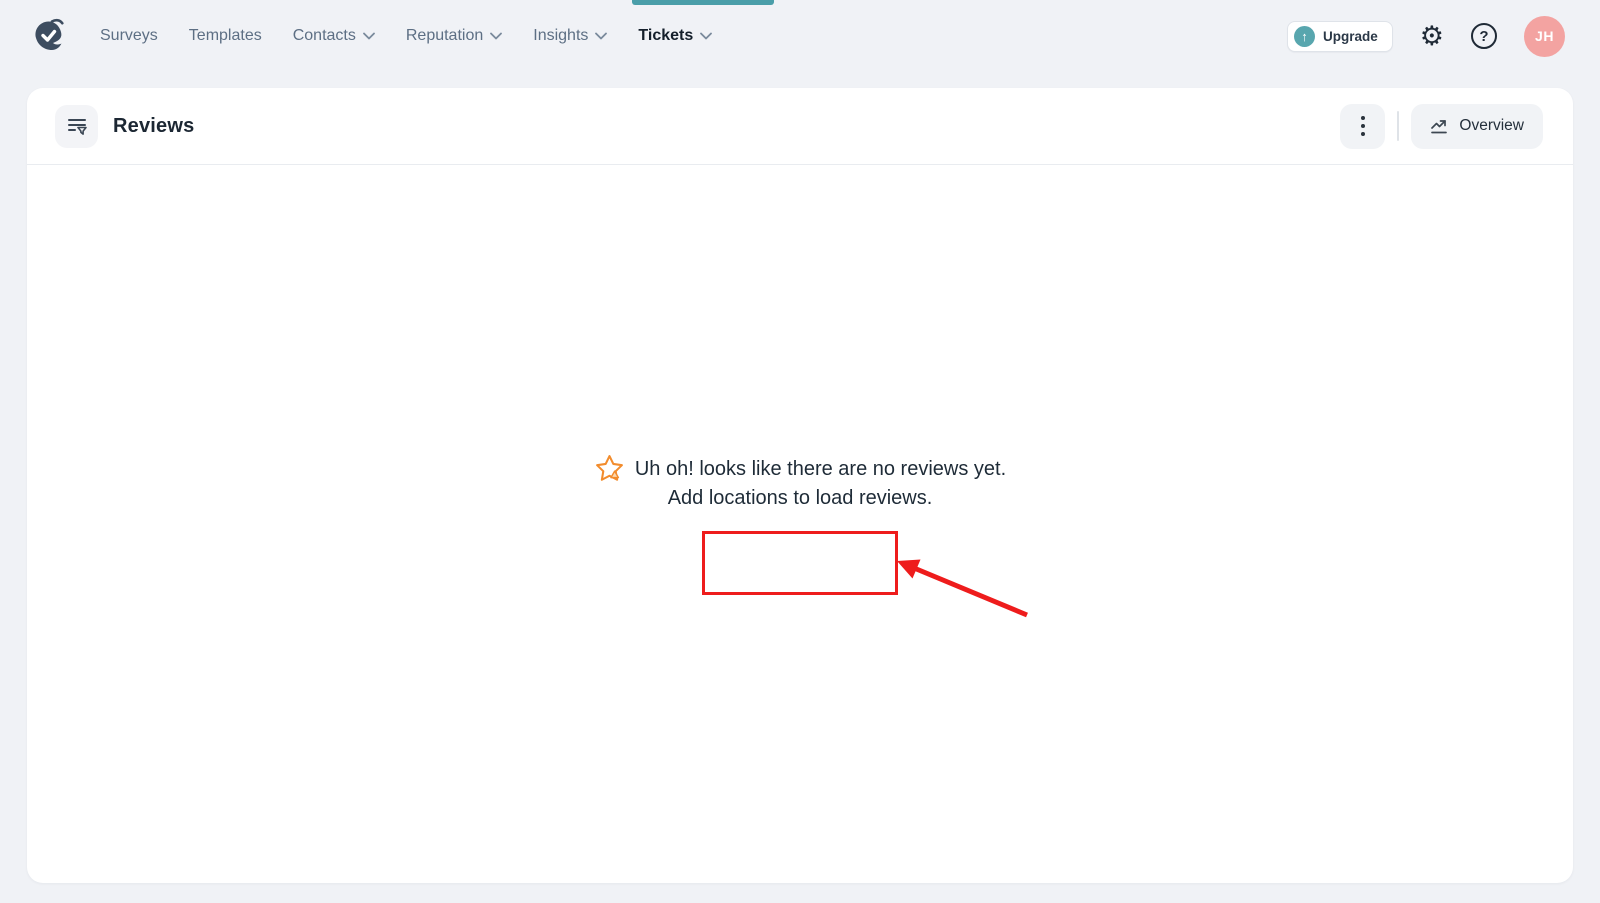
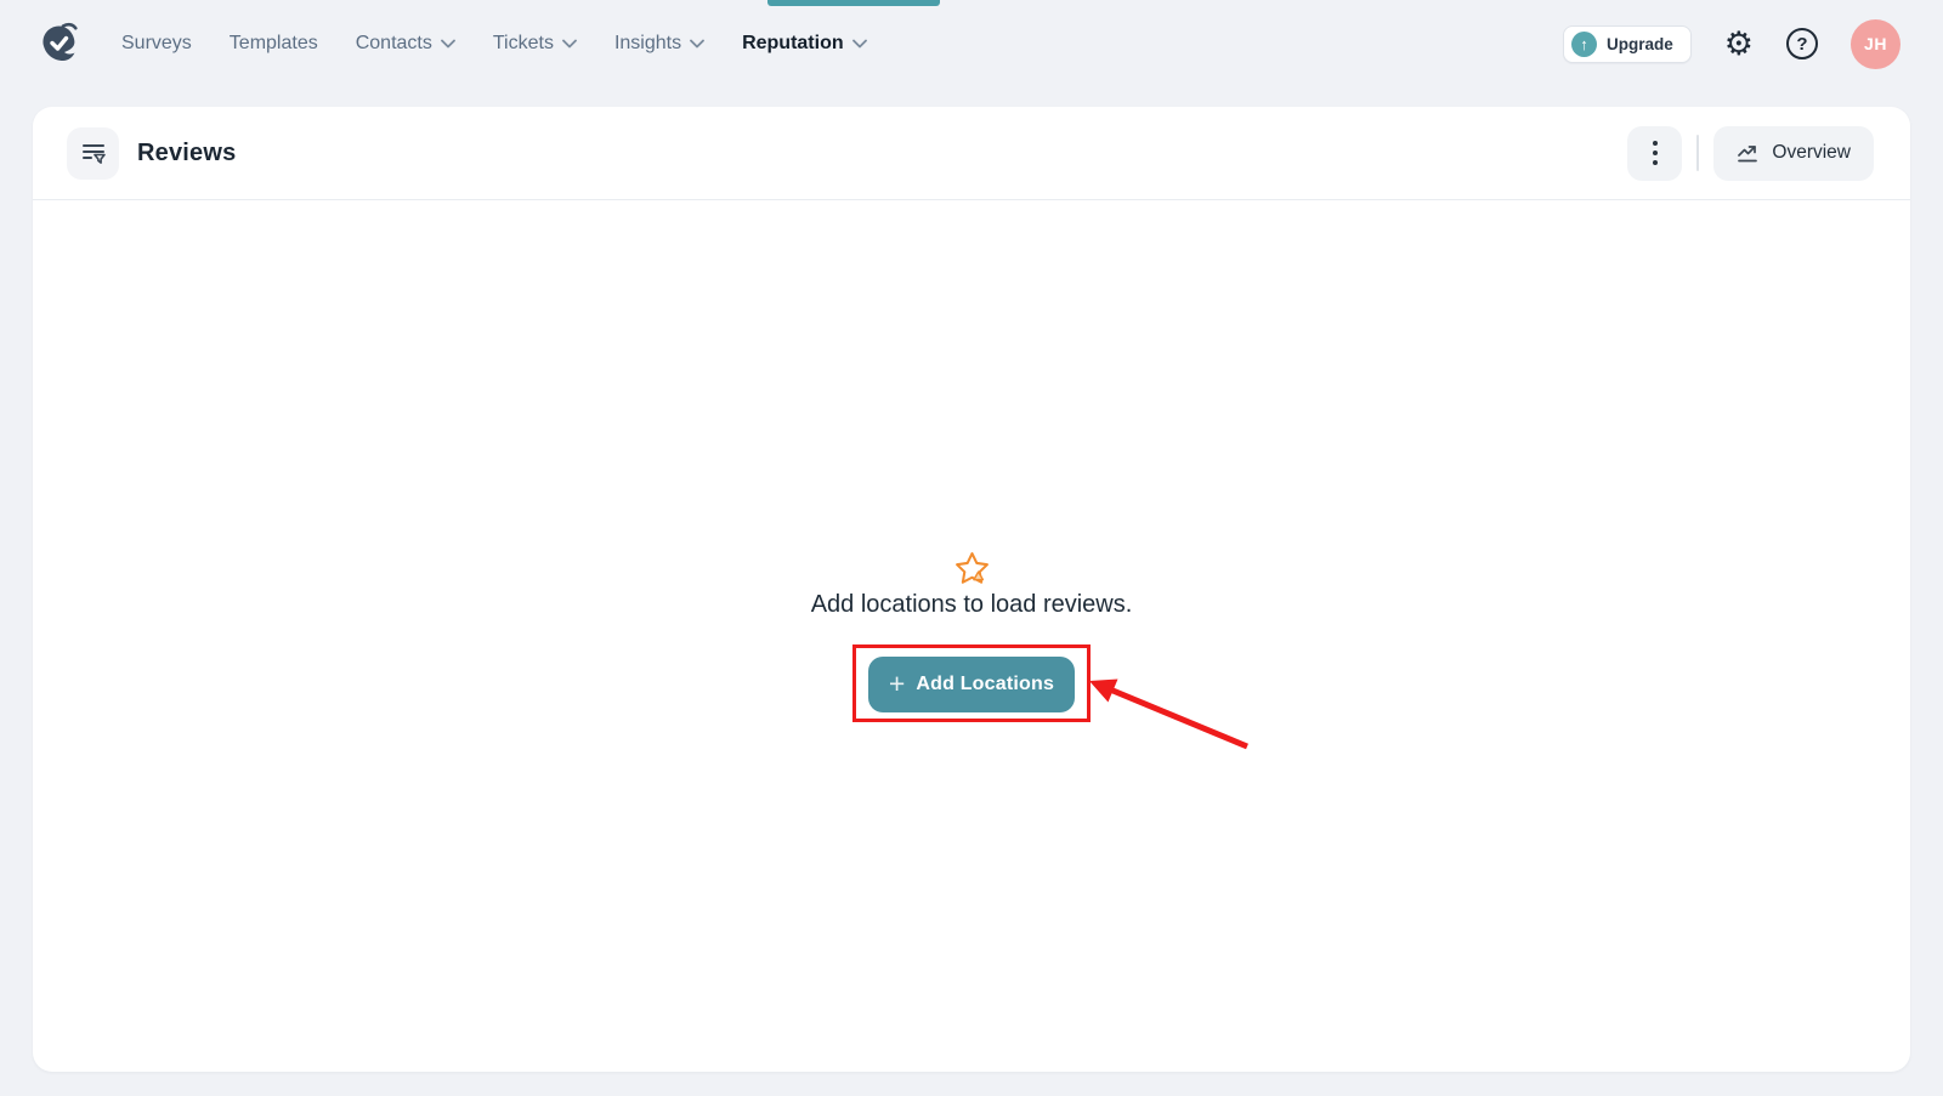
  Surveys
  Templates
  Contacts
- Reputation
+ Tickets
  Insights
- Tickets
+ Reputation
  ↑
  Upgrade
  ⚙
  ?
  JH
  Reviews
  Overview
- Uh oh! looks like there are no reviews yet.
  Add locations to load reviews.
+ +
+ Add Locations
